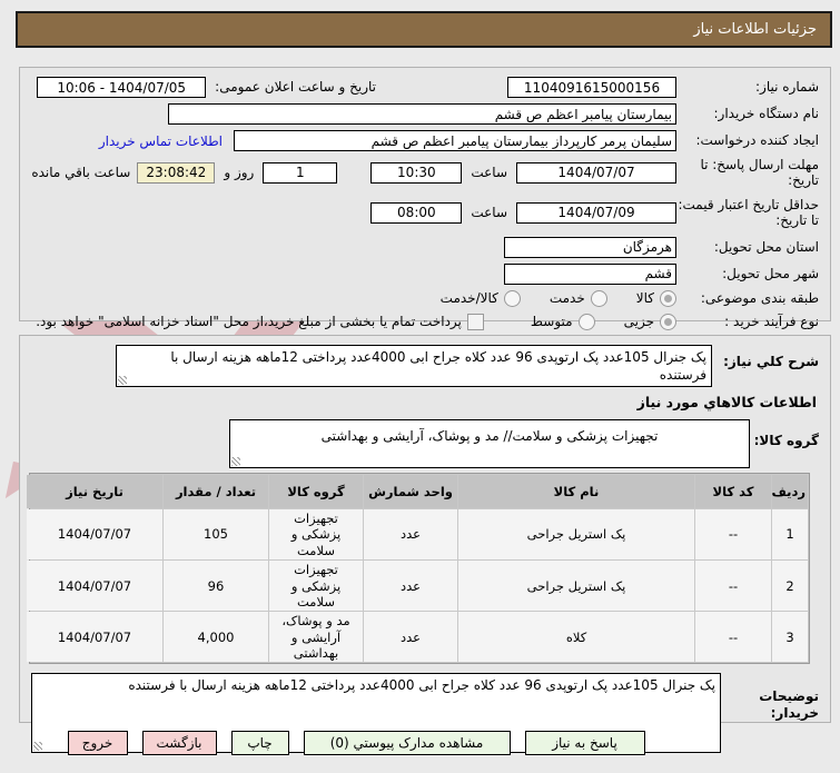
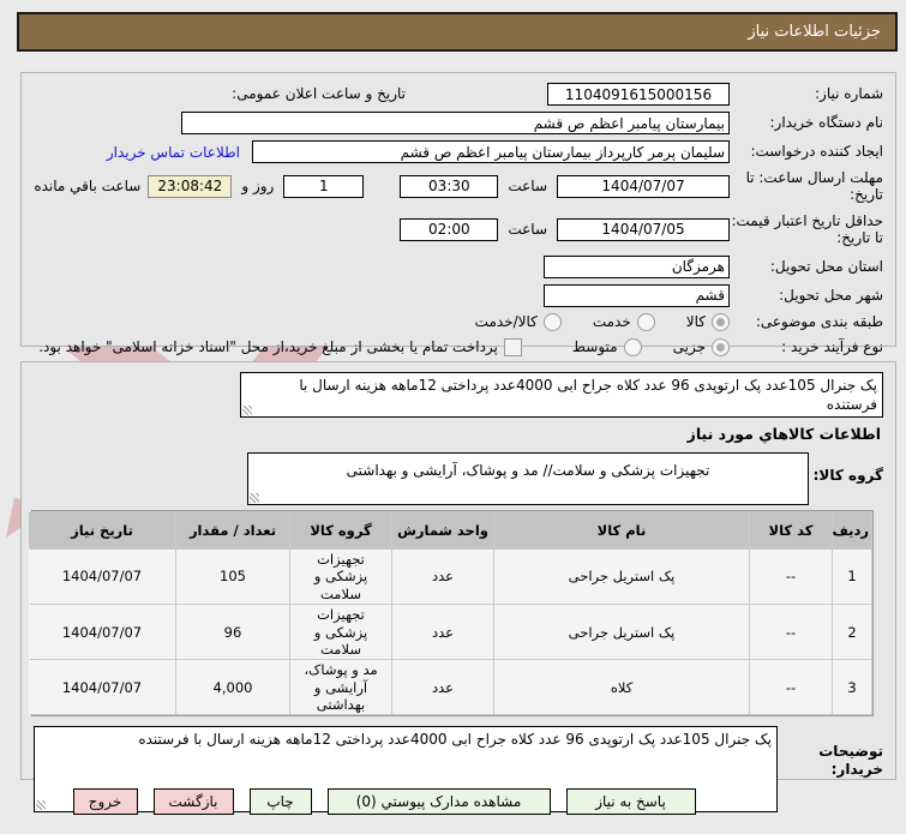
  جزئیات اطلاعات نیاز
  شماره نیاز:
  1104091615000156
  تاریخ و ساعت اعلان عمومی:
- 1404/07/05 - 10:06
  نام دستگاه خریدار:
  بیمارستان پیامبر اعظم ص قشم
  ایجاد کننده درخواست:
  سلیمان پرمر کارپرداز بیمارستان پیامبر اعظم ص قشم
  اطلاعات تماس خریدار
- مهلت ارسال پاسخ: تا تاریخ:
+ مهلت ارسال ساعت: تا تاریخ:
  1404/07/07
  ساعت
- 10:30
+ 03:30
  1
  روز و
  23:08:42
  ساعت باقي مانده
  حداقل تاریخ اعتبار قیمت: تا تاریخ:
- 1404/07/09
+ 1404/07/05
  ساعت
- 08:00
+ 02:00
  استان محل تحویل:
  هرمزگان
  شهر محل تحویل:
  قشم
  طبقه بندی موضوعی:
  کالا
  خدمت
  کالا/خدمت
  نوع فرآیند خرید :
  جزیی
  متوسط
  پرداخت تمام یا بخشی از مبلغ خرید،از محل "اسناد خزانه اسلامی" خواهد بود.
- شرح کلي نیاز:
  پک جنرال 105عدد پک ارتوپدی 96 عدد کلاه جراح ابی 4000عدد پرداختی 12ماهه هزینه ارسال با فرستنده
  اطلاعات کالاهاي مورد نیاز
  گروه کالا:
  تجهیزات پزشکی و سلامت// مد و پوشاک، آرایشی و بهداشتی
  ردیف	کد کالا	نام کالا	واحد شمارش	گروه کالا	تعداد / مقدار	تاریخ نیاز
  1	--	پک استریل جراحی	عدد	تجهیزات پزشکی و سلامت	105	1404/07/07
  2	--	پک استریل جراحی	عدد	تجهیزات پزشکی و سلامت	96	1404/07/07
  3	--	کلاه	عدد	مد و پوشاک، آرایشی و بهداشتی	4,000	1404/07/07
  توضیحات خریدار:
  پک جنرال 105عدد پک ارتوپدی 96 عدد کلاه جراح ابی 4000عدد پرداختی 12ماهه هزینه ارسال با فرستنده
  پاسخ به نیاز
  مشاهده مدارک پیوستي (0)
  چاپ
  بازگشت
  خروج
